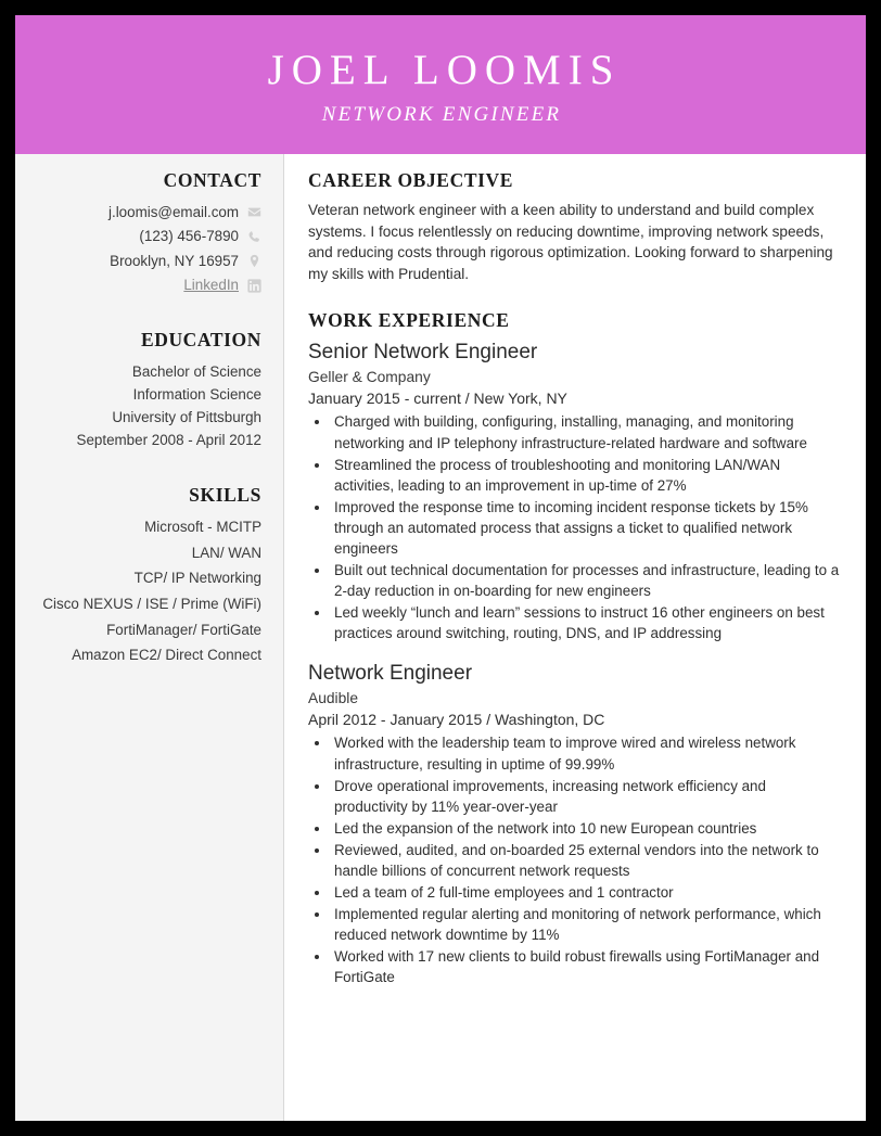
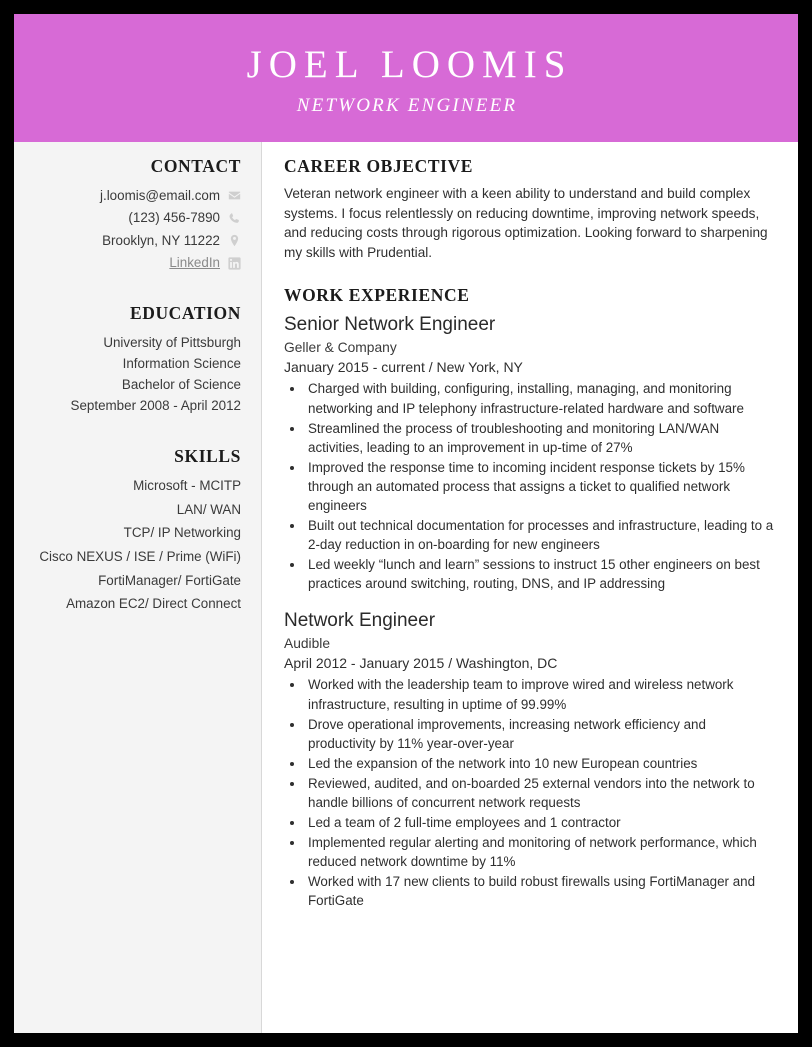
  JOEL LOOMIS
  NETWORK ENGINEER
  CONTACT
  j.loomis@email.com
  (123) 456-7890
- Brooklyn, NY 16957
+ Brooklyn, NY 11222
  LinkedIn
  EDUCATION
- Bachelor of Science
+ University of Pittsburgh
  Information Science
- University of Pittsburgh
+ Bachelor of Science
  September 2008 - April 2012
  SKILLS
  Microsoft - MCITP
  LAN/ WAN
  TCP/ IP Networking
  Cisco NEXUS / ISE / Prime (WiFi)
  FortiManager/ FortiGate
  Amazon EC2/ Direct Connect
  CAREER OBJECTIVE
  Veteran network engineer with a keen ability to understand and build complex systems. I focus relentlessly on reducing downtime, improving network speeds, and reducing costs through rigorous optimization. Looking forward to sharpening my skills with Prudential.
  WORK EXPERIENCE
  Senior Network Engineer
  Geller & Company
  January 2015 - current / New York, NY
  Charged with building, configuring, installing, managing, and monitoring networking and IP telephony infrastructure-related hardware and software
  Streamlined the process of troubleshooting and monitoring LAN/WAN activities, leading to an improvement in up-time of 27%
  Improved the response time to incoming incident response tickets by 15% through an automated process that assigns a ticket to qualified network engineers
  Built out technical documentation for processes and infrastructure, leading to a 2-day reduction in on-boarding for new engineers
- Led weekly “lunch and learn” sessions to instruct 16 other engineers on best practices around switching, routing, DNS, and IP addressing
+ Led weekly “lunch and learn” sessions to instruct 15 other engineers on best practices around switching, routing, DNS, and IP addressing
  Network Engineer
  Audible
  April 2012 - January 2015 / Washington, DC
  Worked with the leadership team to improve wired and wireless network infrastructure, resulting in uptime of 99.99%
  Drove operational improvements, increasing network efficiency and productivity by 11% year-over-year
  Led the expansion of the network into 10 new European countries
  Reviewed, audited, and on-boarded 25 external vendors into the network to handle billions of concurrent network requests
  Led a team of 2 full-time employees and 1 contractor
  Implemented regular alerting and monitoring of network performance, which reduced network downtime by 11%
  Worked with 17 new clients to build robust firewalls using FortiManager and FortiGate
